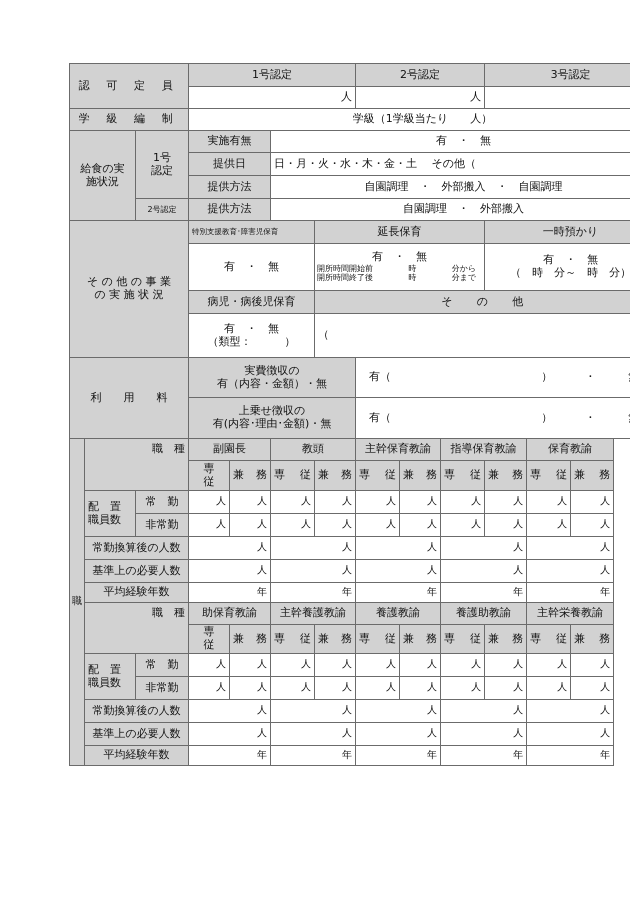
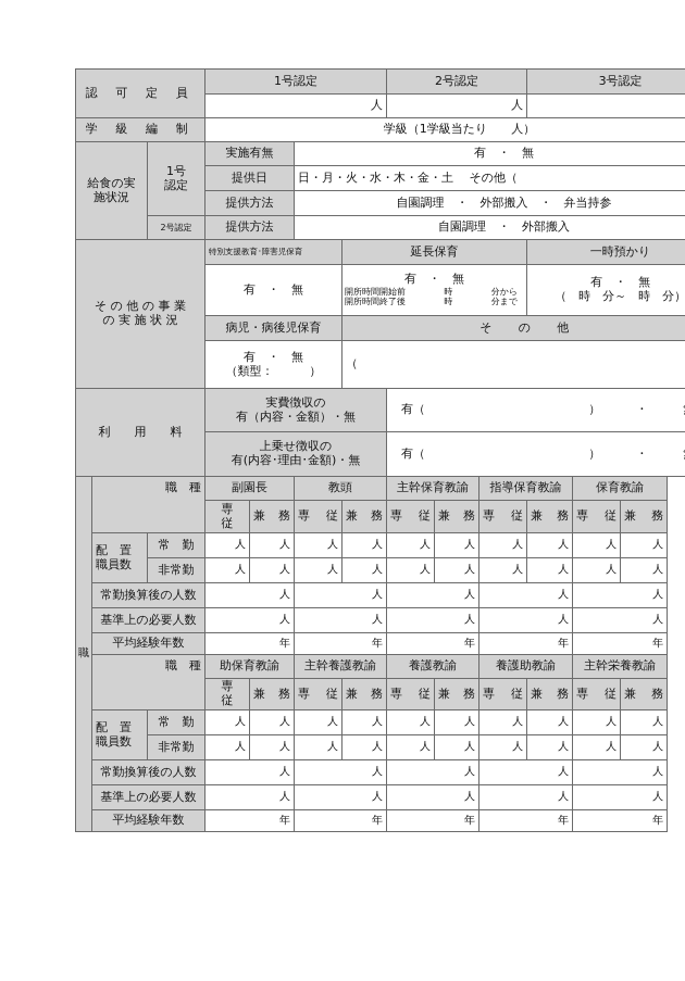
  認 可 定 員	1号認定	2号認定	3号認定
  人	人
  学 級 編 制	学級（1学級当たり 人）
  給食の実施状況	1号認定	実施有無	有 ・ 無
  提供日	日・月・火・水・木・金・土 その他（
- 提供方法	自園調理 ・ 外部搬入 ・ 自園調理
+ 提供方法	自園調理 ・ 外部搬入 ・ 弁当持参
  2号認定	提供方法	自園調理 ・ 外部搬入
  そ の 他 の 事 業の 実 施 状 況	特別支援教育･障害児保育	延長保育	一時預かり
  有 ・ 無	有 ・ 無 開所時間開始前 時 分から 開所時間終了後 時 分まで	有 ・ 無 （ 時 分～ 時 分）
  病児・病後児保育	そ の 他
  有 ・ 無 （類型： ）	（
  利 用 料	実費徴収の有（内容・金額）・無	有（ ） ・
  上乗せ徴収の有(内容･理由･金額)・無	有（ ） ・
  職	職 種	副園長	教頭	主幹保育教諭	指導保育教諭	保育教諭
  専従	兼 務	専 従	兼 務	専 従	兼 務	専 従	兼 務	専 従	兼 務
  配 置職員数	常 勤	人	人	人	人	人	人	人	人	人	人
  非常勤	人	人	人	人	人	人	人	人	人	人
  常勤換算後の人数	人	人	人	人	人
  基準上の必要人数	人	人	人	人	人
  平均経験年数	年	年	年	年	年
  職 種	助保育教諭	主幹養護教諭	養護教諭	養護助教諭	主幹栄養教諭
  専従	兼 務	専 従	兼 務	専 従	兼 務	専 従	兼 務	専 従	兼 務
  配 置職員数	常 勤	人	人	人	人	人	人	人	人	人	人
  非常勤	人	人	人	人	人	人	人	人	人	人
  常勤換算後の人数	人	人	人	人	人
  基準上の必要人数	人	人	人	人	人
  平均経験年数	年	年	年	年	年
